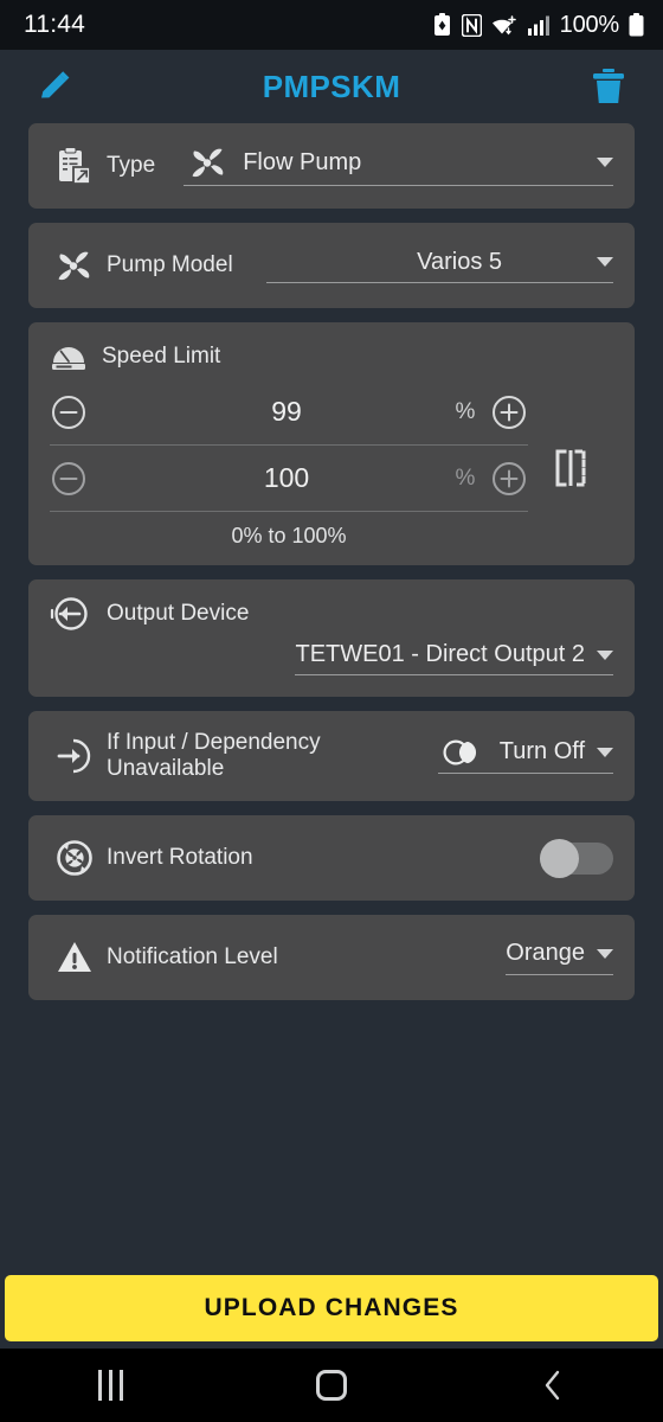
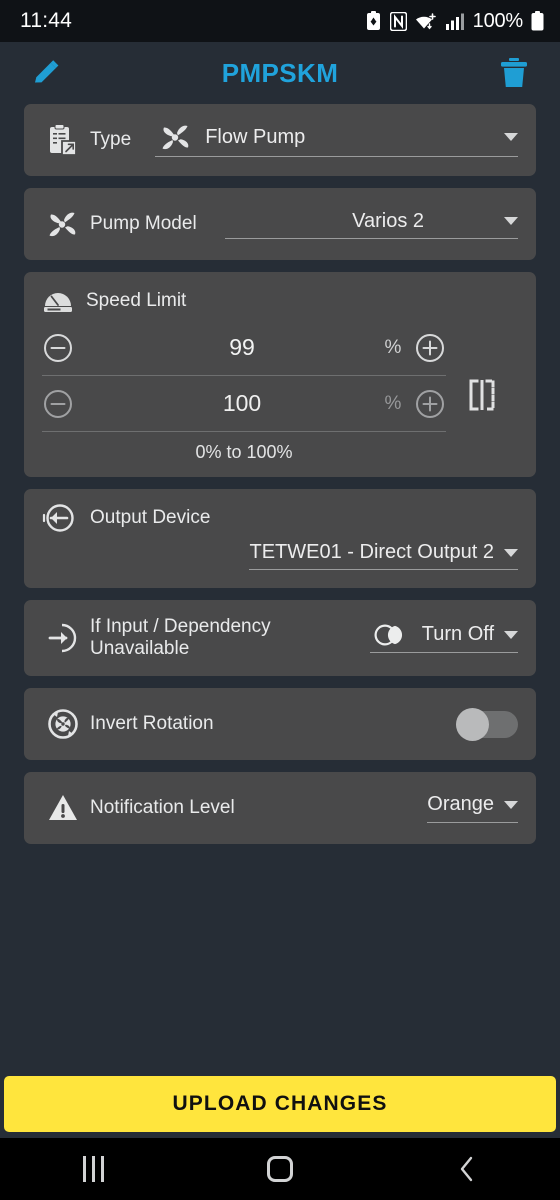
  11:44
  100%
  PMPSKM
  Type
  Flow Pump
  Pump Model
- Varios 5
+ Varios 2
  Speed Limit
  99
  %
  100
  %
  0% to 100%
  Output Device
  TETWE01 - Direct Output 2
  If Input / Dependency Unavailable
  Turn Off
  Invert Rotation
  Notification Level
  Orange
  UPLOAD CHANGES
